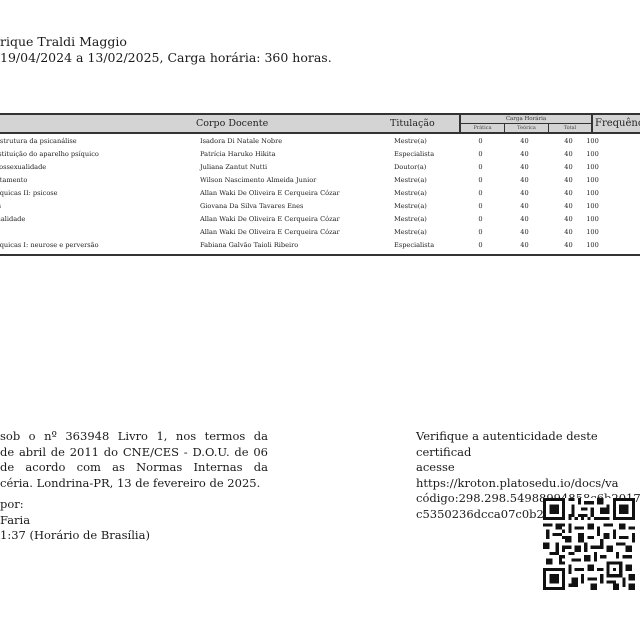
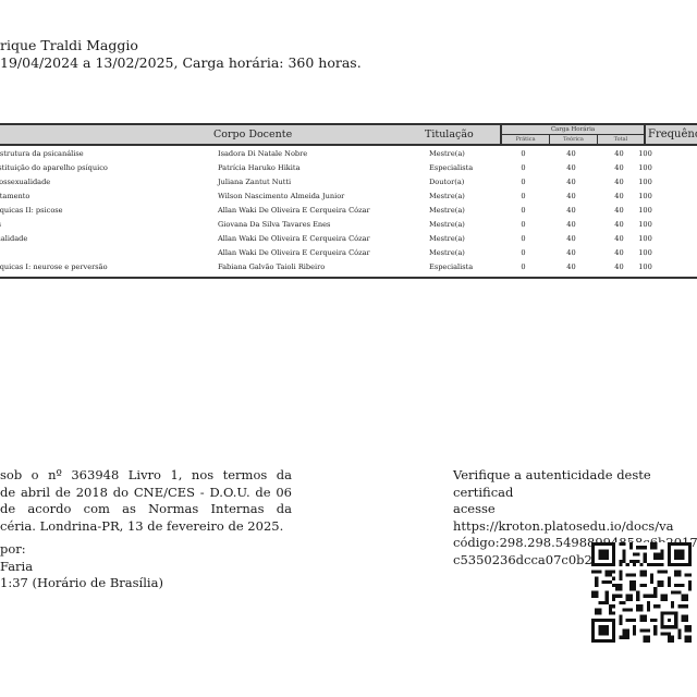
  rique Traldi Maggio
  19/04/2024 a 13/02/2025, Carga horária: 360 horas.
  Corpo Docente
  Titulação
  Frequên
  strutura da psicanálise
  Isadora Di Natale Nobre
  Mestre(a)
  0
  40
  40
  100
  tituição do aparelho psíquico
  Patrícia Haruko Hikita
  Especialista
  0
  40
  40
  100
  ossexualidade
  Juliana Zantut Nutti
  Doutor(a)
  0
  40
  40
  100
  tamento
  Wilson Nascimento Almeida Junior
  Mestre(a)
  0
  40
  40
  100
  quicas II: psicose
  Allan Waki De Oliveira E Cerqueira Cózar
  Mestre(a)
  0
  40
  40
  100
  Giovana Da Silva Tavares Enes
  Mestre(a)
  0
  40
  40
  100
  alidade
  Allan Waki De Oliveira E Cerqueira Cózar
  Mestre(a)
  0
  40
  40
  100
  Allan Waki De Oliveira E Cerqueira Cózar
  Mestre(a)
  0
  40
  40
  100
  quicas I: neurose e perversão
  Fabiana Galvão Taioli Ribeiro
  Especialista
  0
  40
  40
  100
  sob o nº 363948 Livro 1, nos termos da
- de abril de 2011 do CNE/CES - D.O.U. de 06
+ de abril de 2018 do CNE/CES - D.O.U. de 06
  de acordo com as Normas Internas da
  céria. Londrina-PR, 13 de fevereiro de 2025.
  por:
  Faria
  1:37 (Horário de Brasília)
  Verifique a autenticidade deste certificad
  acesse https://kroton.platosedu.io/docs/va
  c5350236dcca07c0b2
